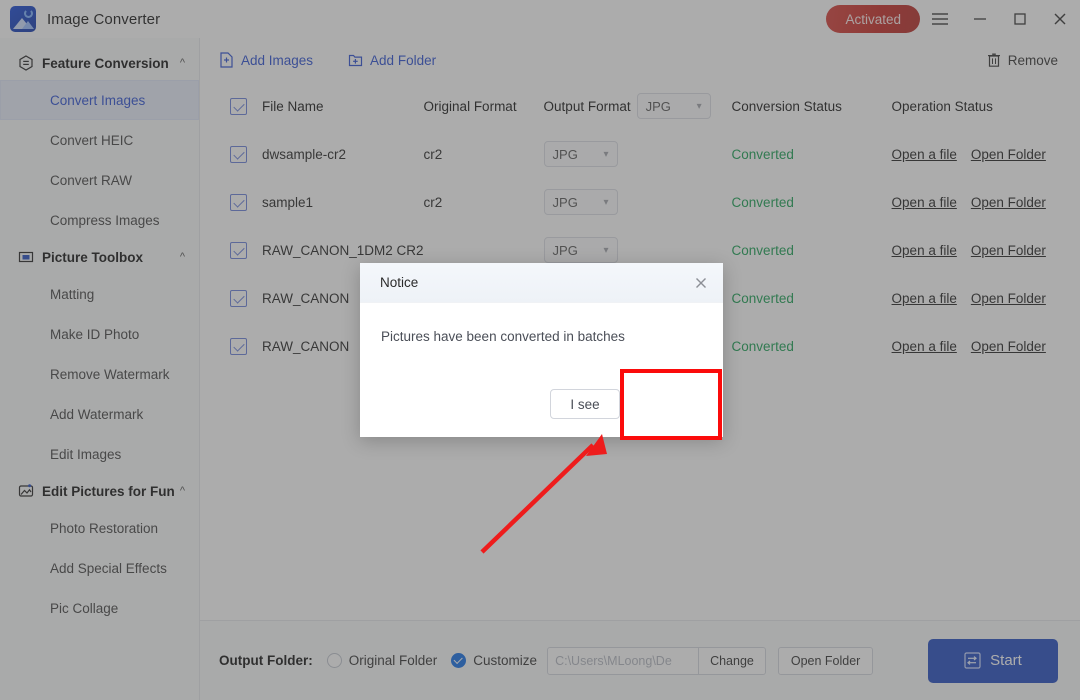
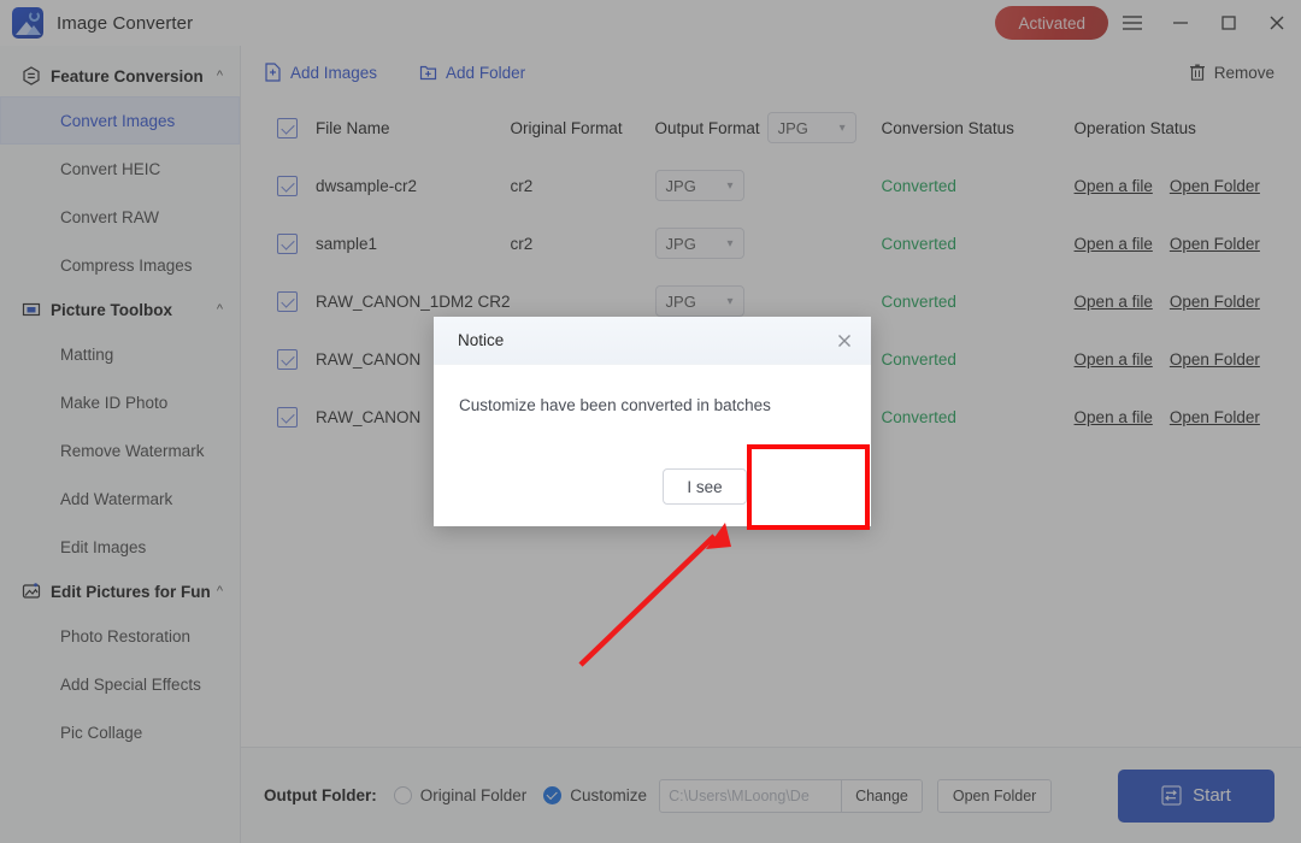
  Image Converter
  Activated
  Feature Conversion
  ^
  Convert Images
  Convert HEIC
  Convert RAW
  Compress Images
  Picture Toolbox
  ^
  Matting
  Make ID Photo
  Remove Watermark
  Add Watermark
  Edit Images
  Edit Pictures for Fun
  ^
  Photo Restoration
  Add Special Effects
  Pic Collage
  Add Images
  Add Folder
  Remove
  	File Name	Original Format	Output Format JPG ▾	Conversion Status	Operation Status
  	dwsample-cr2	cr2	JPG ▾	Converted	Open a file Open Folder
  	sample1	cr2	JPG ▾	Converted	Open a file Open Folder
  	RAW_CANON_1DM2 CR2		JPG ▾	Converted	Open a file Open Folder
  	RAW_CANON			Converted	Open a file Open Folder
  	RAW_CANON			Converted	Open a file Open Folder
  Output Folder:
  Original Folder
  Customize
  C:\Users\MLoong\De
  Change
  Open Folder
  Start
  Notice
- Pictures have been converted in batches
+ Customize have been converted in batches
  I see
